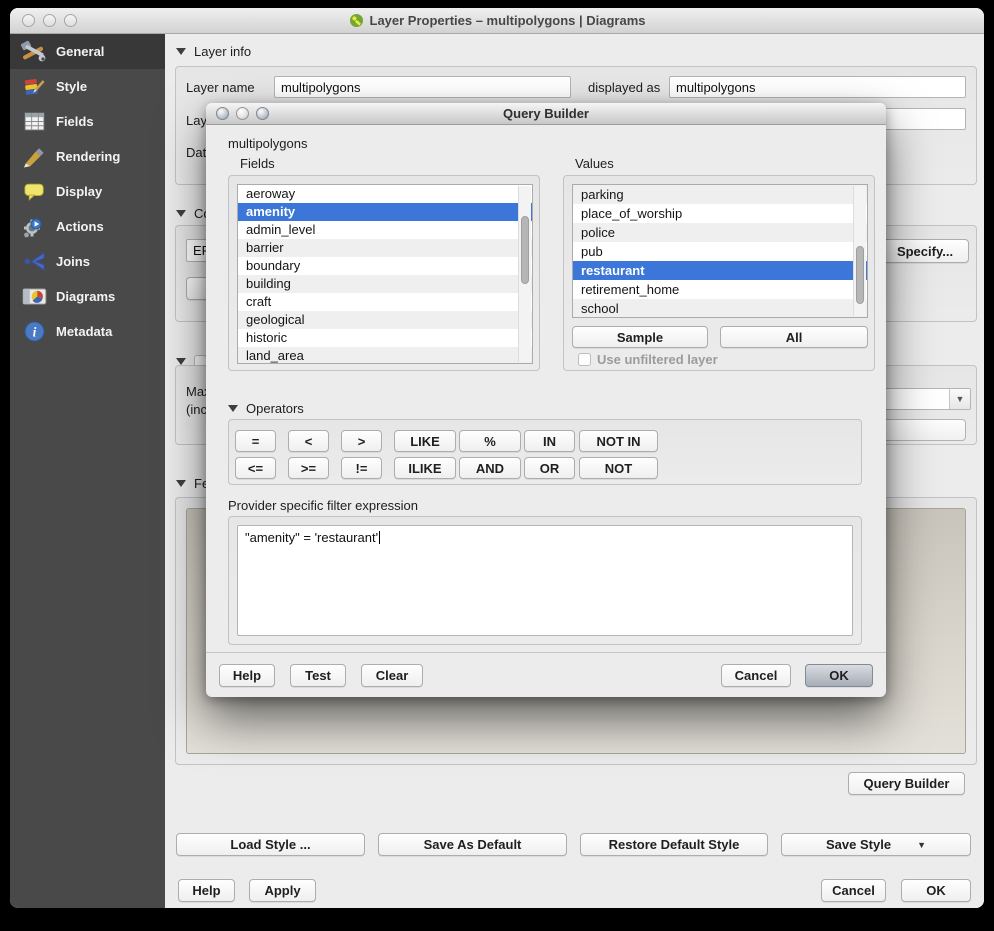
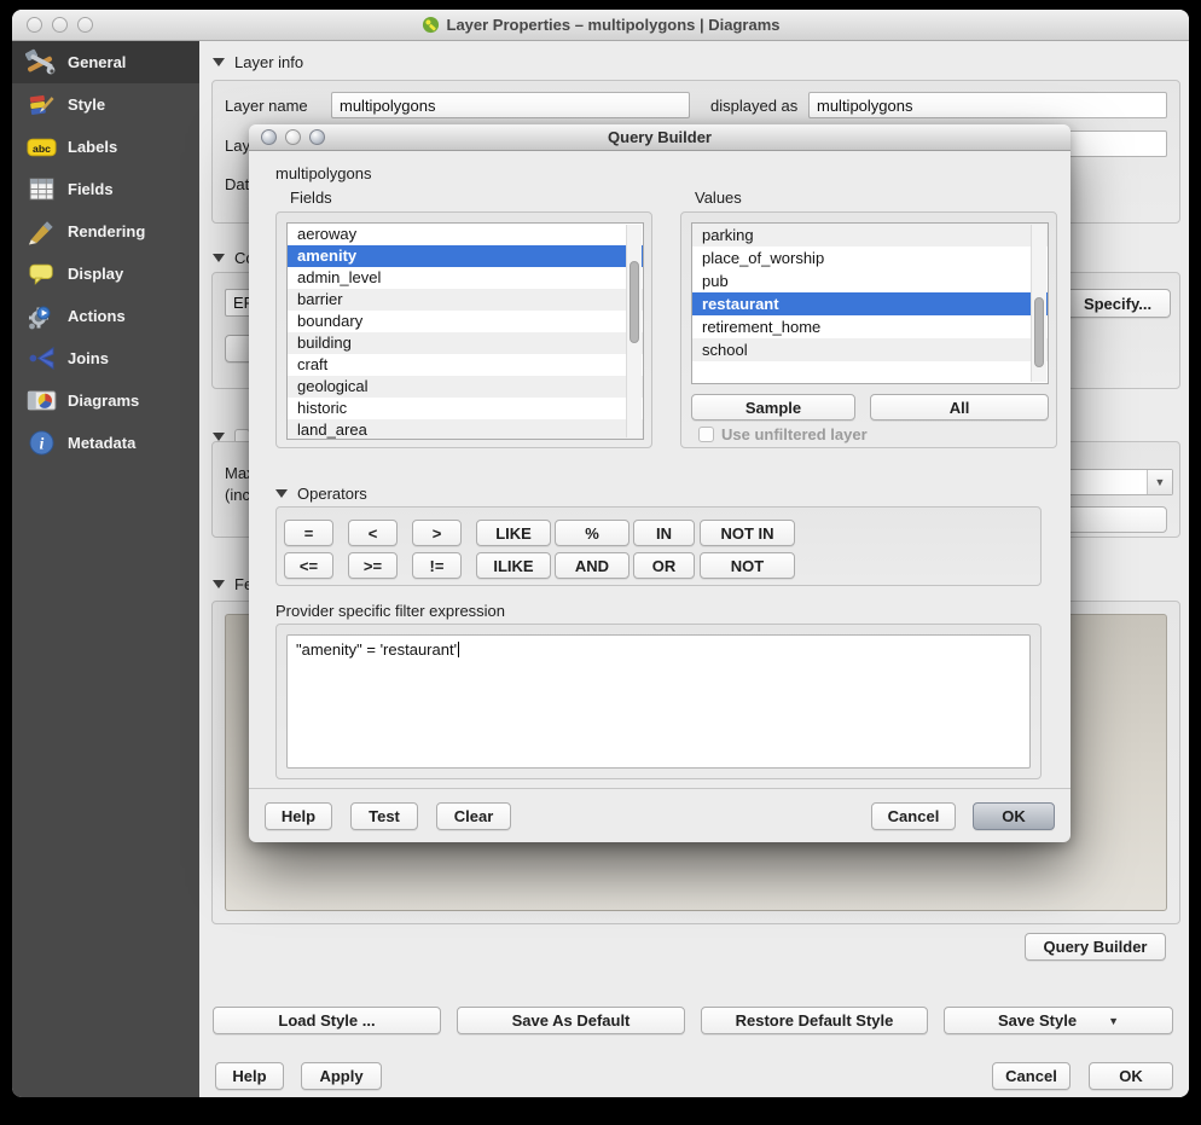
  Layer Properties – multipolygons | Diagrams
  General
  Style
+ abc
+ Labels
  Fields
  Rendering
  Display
  Actions
  Joins
  Diagrams
  i
  Metadata
  Layer info
  Layer name
  multipolygons
  displayed as
  multipolygons
  Lay
  Dat
  Specify...
  (inc
  ▼
  Query Builder
  Load Style ...
  Save As Default
  Restore Default Style
  Save Style
  ▼
  Help
  Apply
  Cancel
  OK
  Query Builder
  multipolygons
  Fields
  Values
  aeroway
  amenity
  admin_level
  barrier
  boundary
  building
  craft
  geological
  historic
  land_area
  parking
  place_of_worship
- police
  pub
  restaurant
  retirement_home
  school
  Sample
  All
  Use unfiltered layer
  Operators
  =
  <
  >
  LIKE
  %
  IN
  NOT IN
  <=
  >=
  !=
  ILIKE
  AND
  OR
  NOT
  Provider specific filter expression
  "amenity" = 'restaurant'
  Help
  Test
  Clear
  Cancel
  OK
